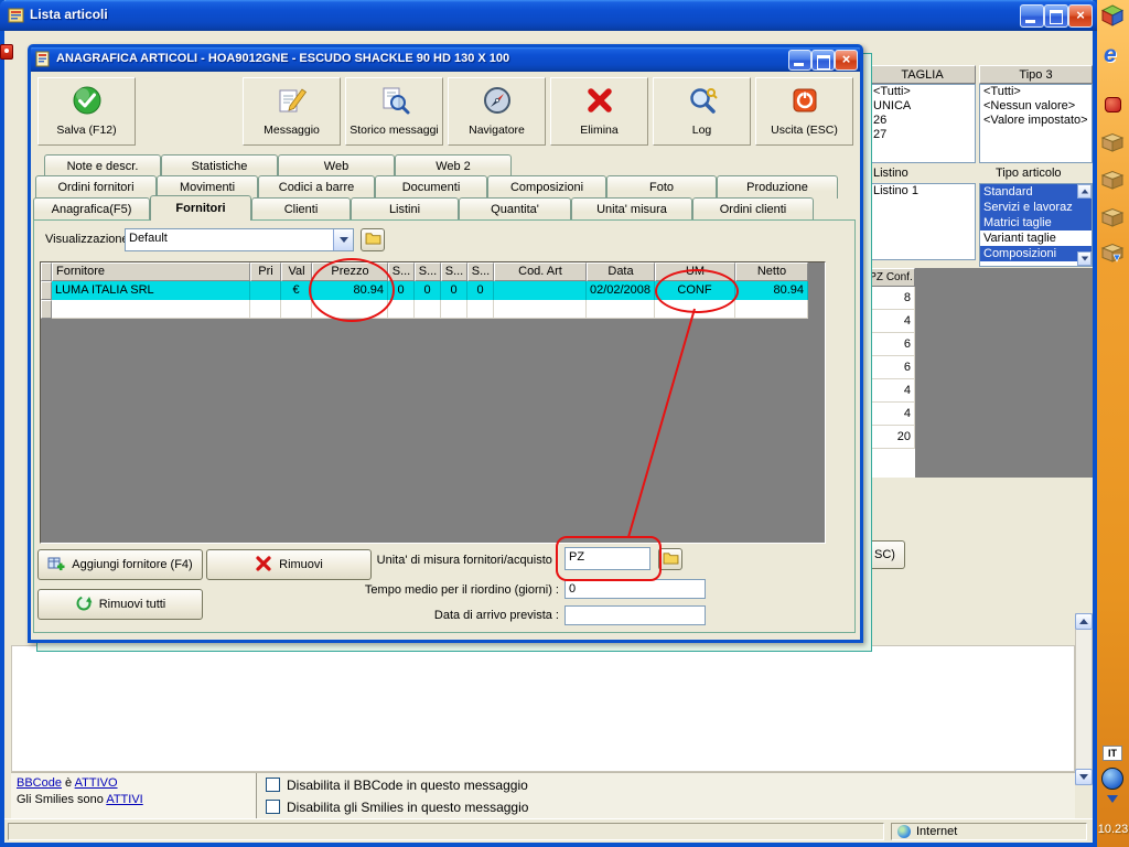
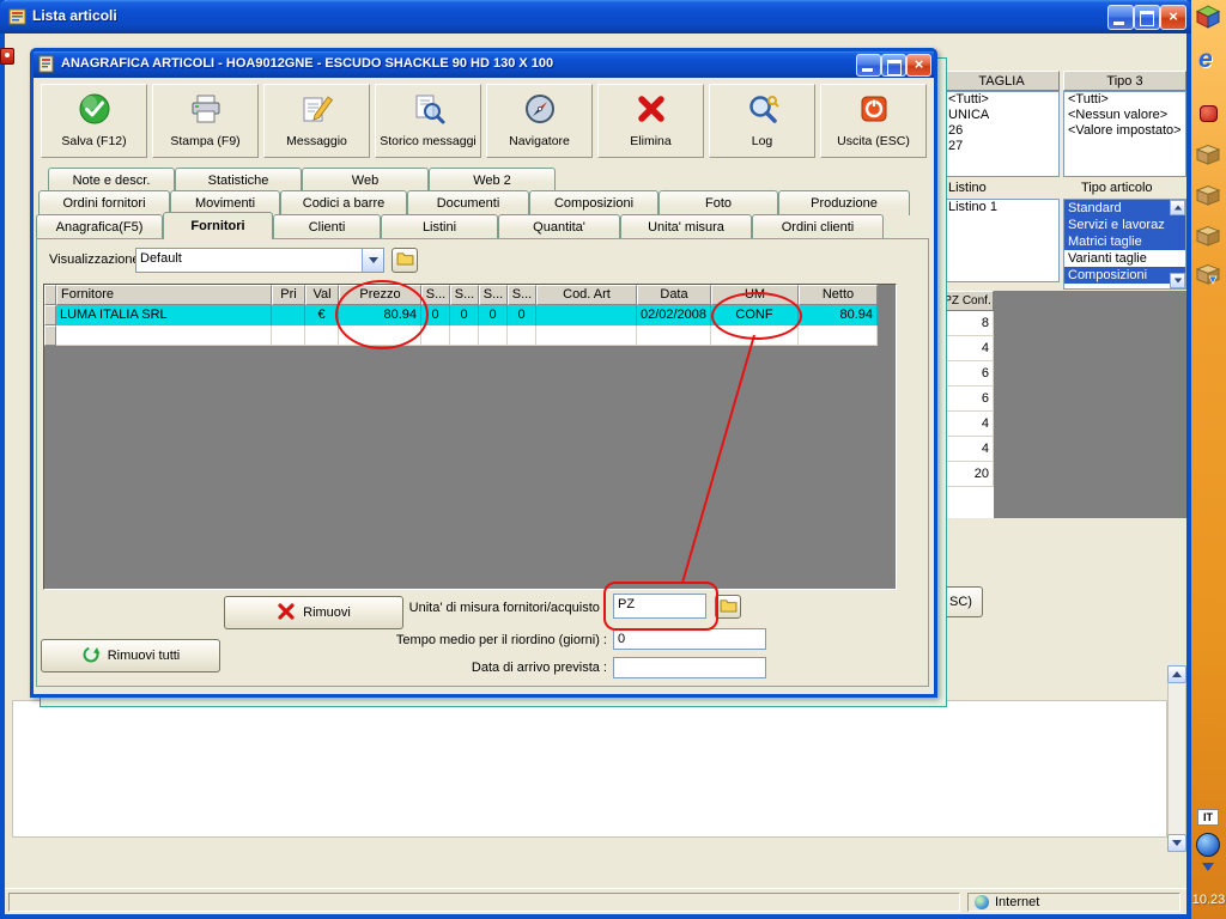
  Lista articoli
  ×
  TAGLIA
  <Tutti>
  UNICA
  26
  27
  Tipo 3
  <Tutti>
  <Nessun valore>
  <Valore impostato>
  Listino
  Listino 1
  Tipo articolo
  Standard
  Servizi e lavoraz
  Matrici taglie
  Varianti taglie
  Composizioni
  PZ Conf.
  8
  4
  6
  6
  4
  4
  20
  SC)
- BBCode è ATTIVO
- Gli Smilies sono ATTIVI
- Disabilita il BBCode in questo messaggio
- Disabilita gli Smilies in questo messaggio
  Internet
  ANAGRAFICA ARTICOLI - HOA9012GNE - ESCUDO SHACKLE 90 HD 130 X 100
  ×
  Salva (F12)
+ Stampa (F9)
  Messaggio
  Storico messaggi
  Navigatore
  Elimina
  Log
  Uscita (ESC)
  Note e descr.
  Statistiche
  Web
  Web 2
  Ordini fornitori
  Movimenti
  Codici a barre
  Documenti
  Composizioni
  Foto
  Produzione
  Anagrafica(F5)
  Fornitori
  Clienti
  Listini
  Quantita'
  Unita' misura
  Ordini clienti
  Visualizzazion
  Default
  Fornitore
  Pri
  Val
  Prezzo
  S...
  S...
  S...
  S...
  Cod. Art
  Data
  UM
  Netto
  LUMA ITALIA SRL
  €
  80.94
  0
  0
  0
  0
  02/02/2008
  CONF
  80.94
- Aggiungi fornitore (F4)
  Rimuovi
  Rimuovi tutti
  Unita' di misura fornitori/acquisto :
  PZ
  Tempo medio per il riordino (giorni) :
  0
  Data di arrivo prevista :
  e
  IT
  10.23
